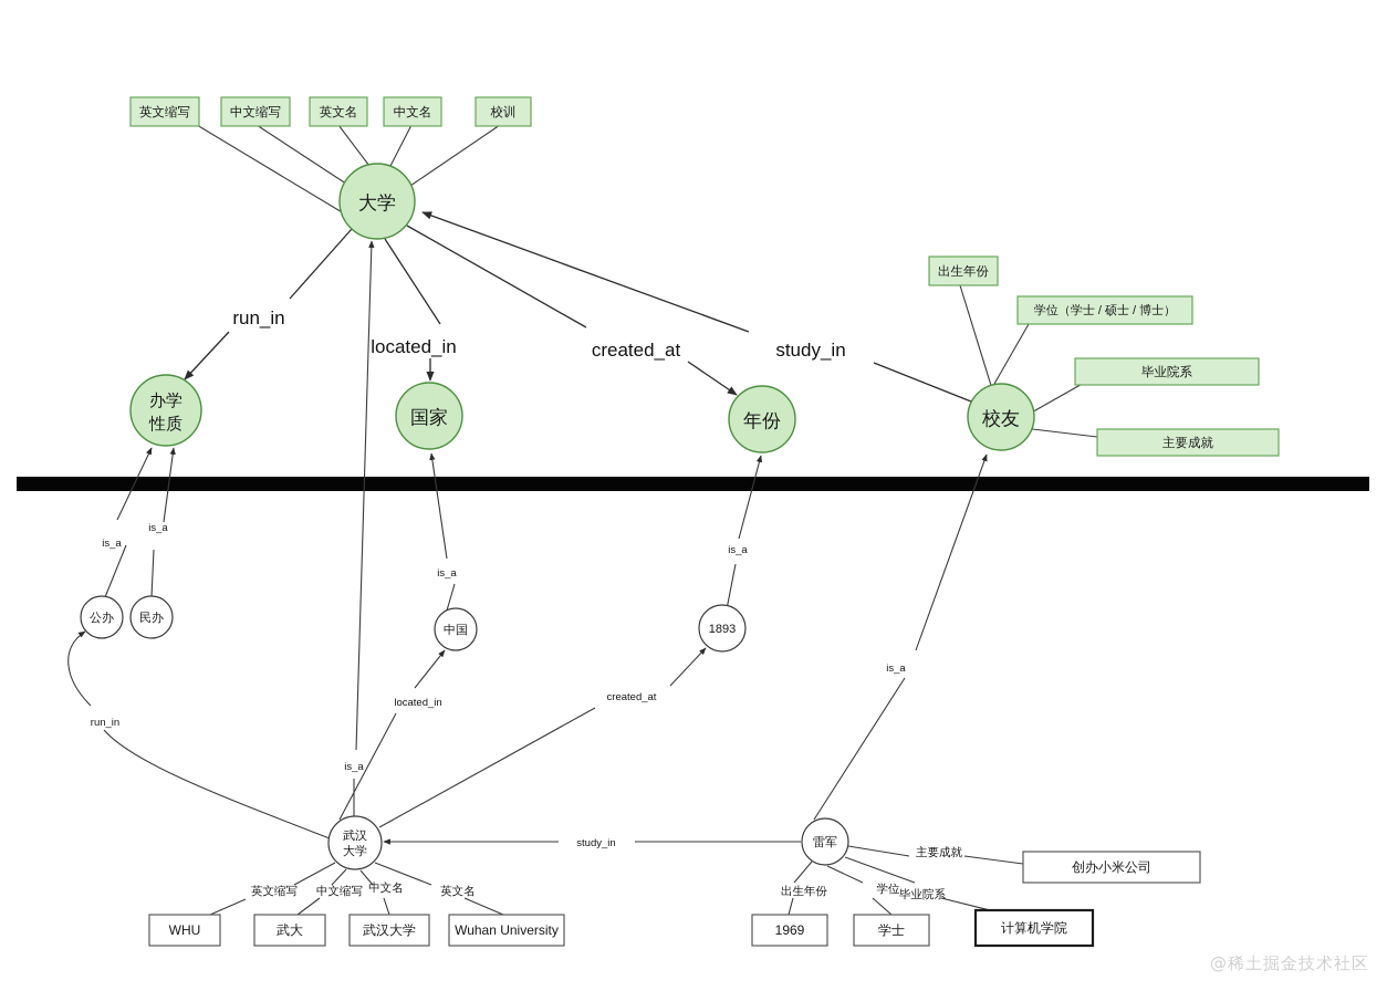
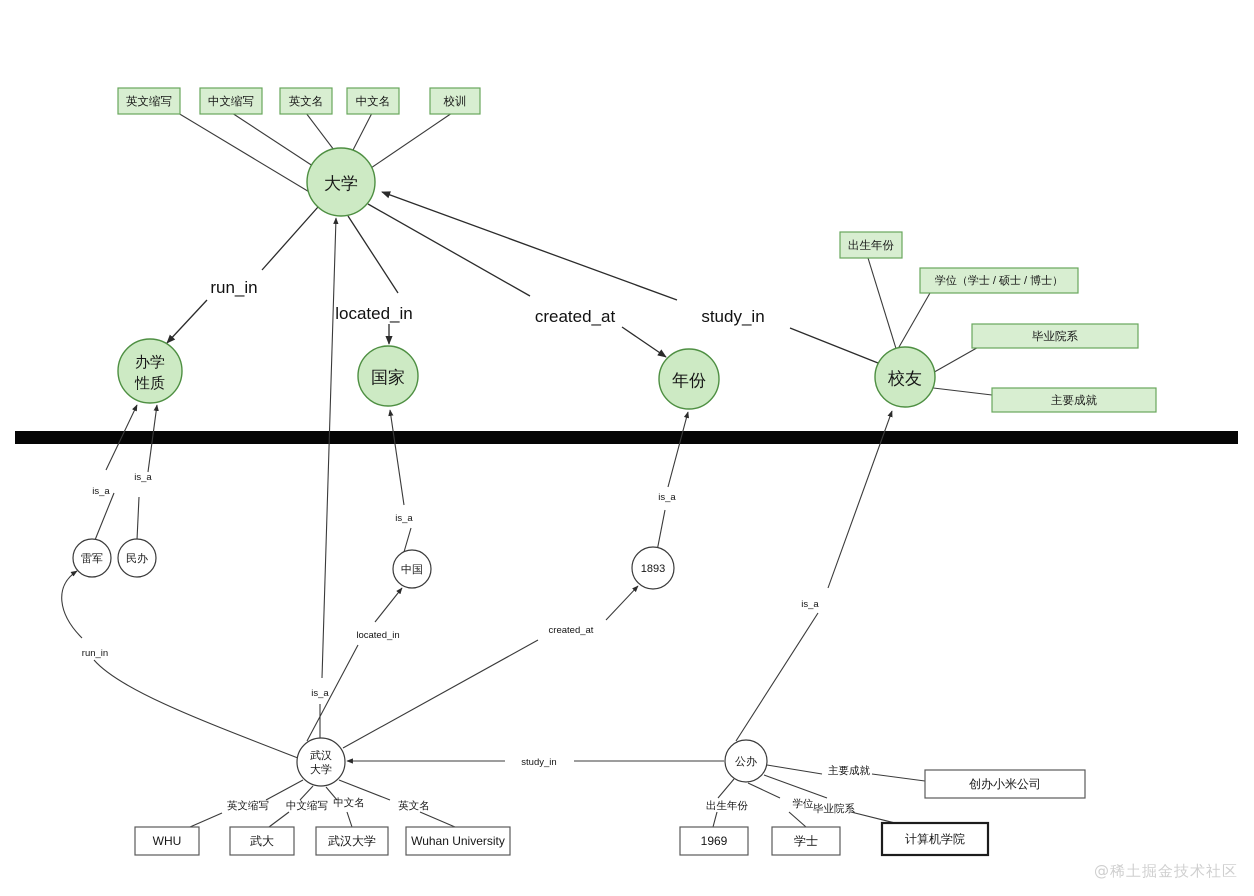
  英文缩写
  中文缩写
  英文名
  中文名
  校训
  出生年份
  学位（学士 / 硕士 / 博士）
  毕业院系
  主要成就
  大学
  办学
  性质
  国家
  年份
  校友
  run_in
  located_in
  created_at
  study_in
  is_a
  is_a
  is_a
  is_a
  is_a
  is_a
  run_in
  located_in
  created_at
  study_in
- 公办
+ 雷军
  民办
  中国
  1893
  武汉
  大学
- 雷军
+ 公办
  英文缩写
  中文缩写
  中文名
  英文名
  WHU
  武大
  武汉大学
  Wuhan University
  出生年份
  学位
  毕业院系
  主要成就
  1969
  学士
  计算机学院
  创办小米公司
  @稀土掘金技术社区
